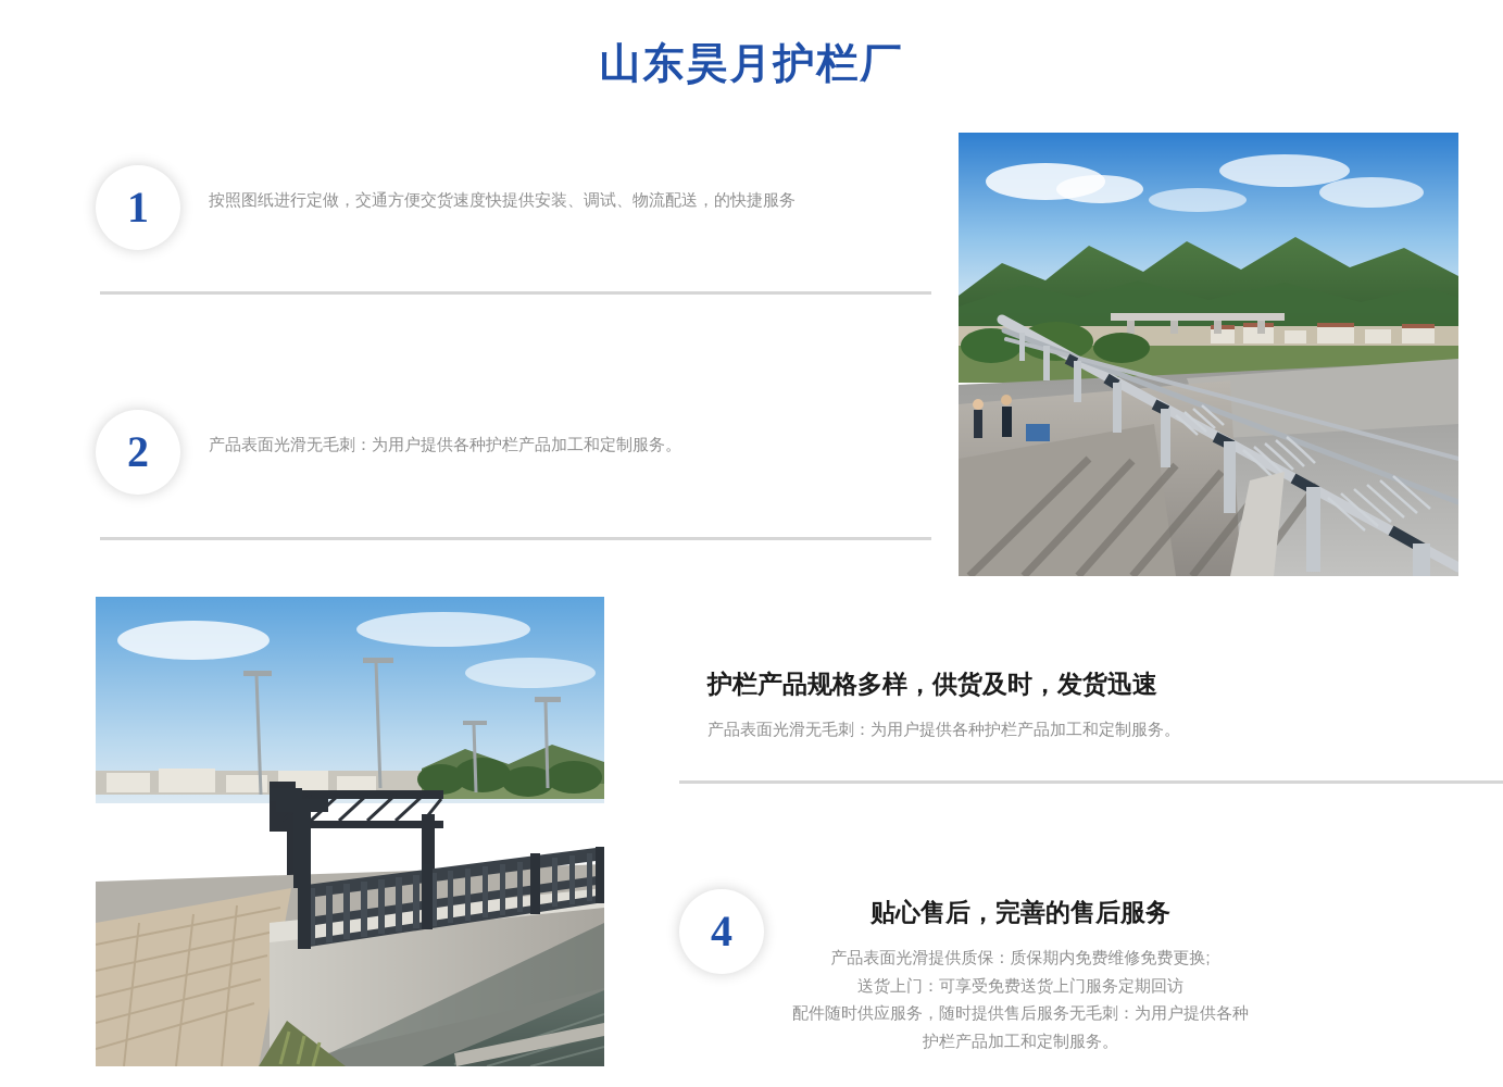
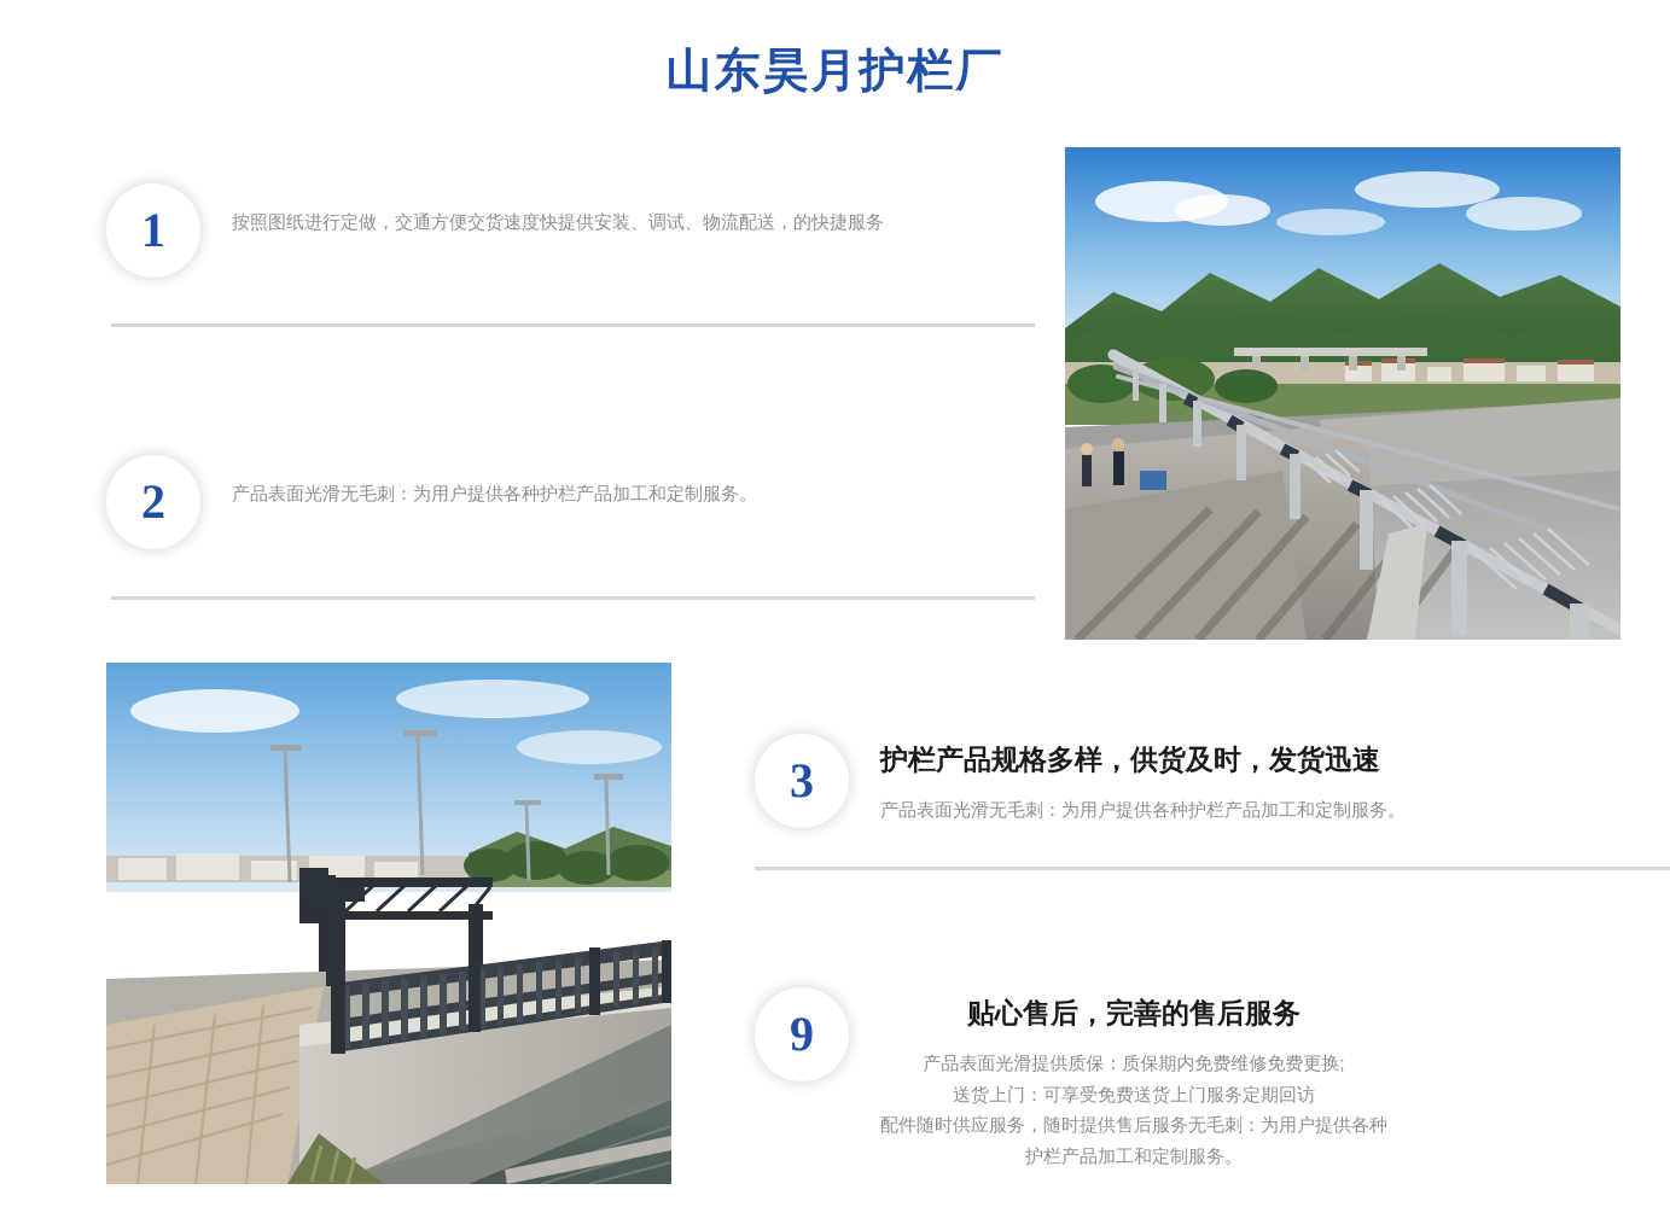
  山东昊月护栏厂
  1
  按照图纸进行定做，交通方便交货速度快提供安装、调试、物流配送，的快捷服务
  2
  产品表面光滑无毛刺：为用户提供各种护栏产品加工和定制服务。
+ 3
  护栏产品规格多样，供货及时，发货迅速
  产品表面光滑无毛刺：为用户提供各种护栏产品加工和定制服务。
- 4
+ 9
  贴心售后，完善的售后服务
  产品表面光滑提供质保：质保期内免费维修免费更换;
  送货上门：可享受免费送货上门服务定期回访
  配件随时供应服务，随时提供售后服务无毛刺：为用户提供各种
  护栏产品加工和定制服务。
